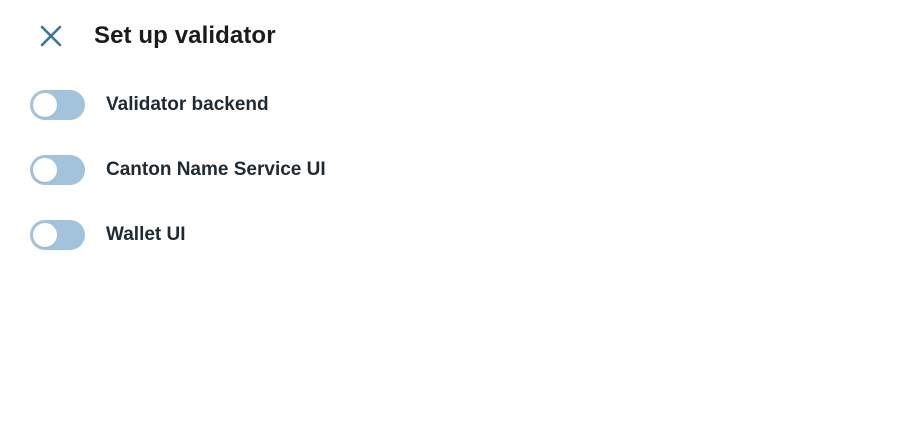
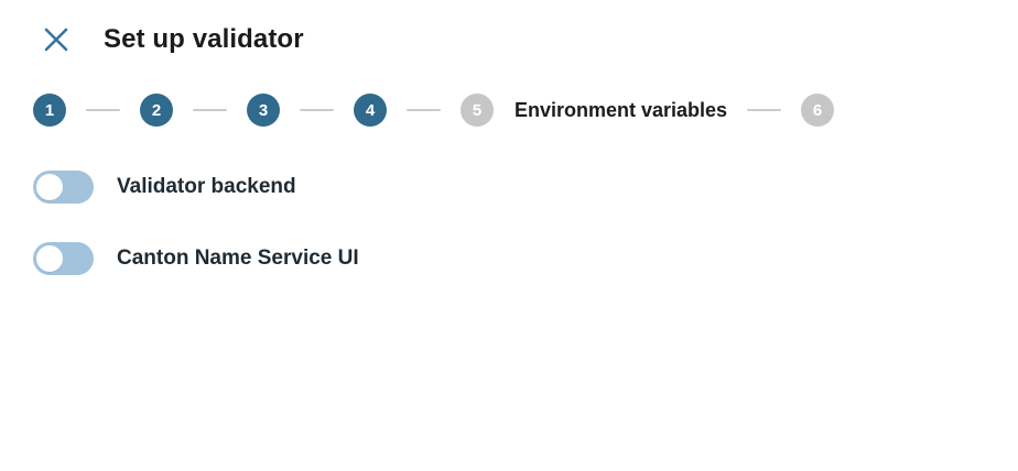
  Set up validator
+ 1
+ 2
+ 3
+ 4
+ 5
+ Environment variables
+ 6
  Validator backend
  Canton Name Service UI
- Wallet UI
